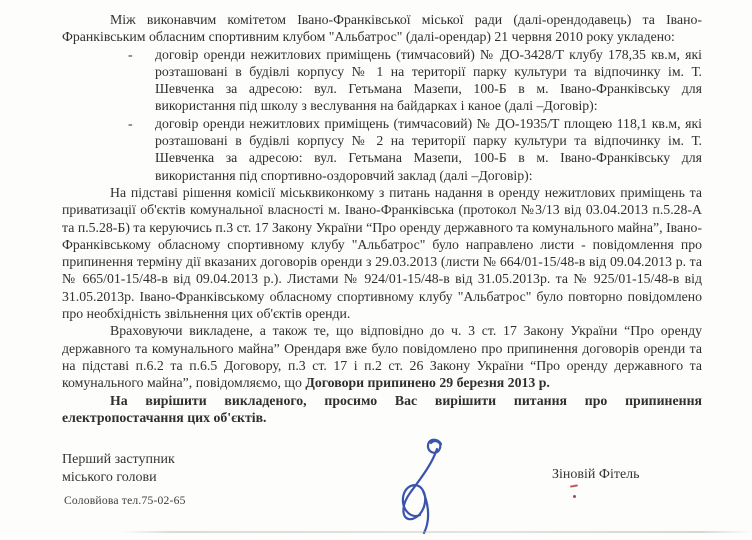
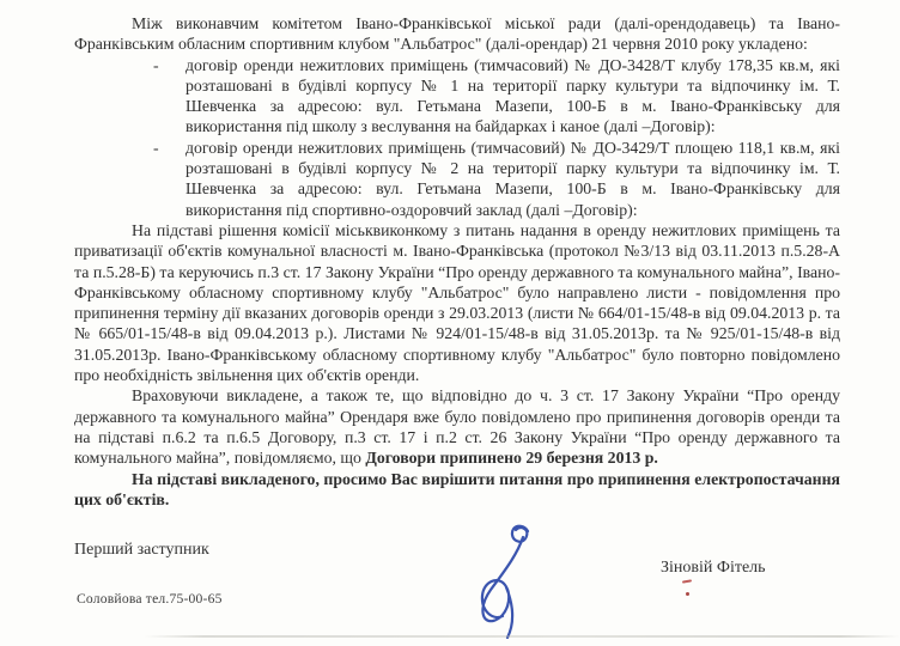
  Між виконавчим комітетом Івано-Франківської міської ради (далі-орендодавець) та Івано-Франківським обласним спортивним клубом "Альбатрос" (далі-орендар) 21 червня 2010 року укладено:
  -
  договір оренди нежитлових приміщень (тимчасовий) № ДО-3428/Т клубу 178,35 кв.м, які розташовані в будівлі корпусу № 1 на території парку культури та відпочинку ім. Т. Шевченка за адресою: вул. Гетьмана Мазепи, 100-Б в м. Івано-Франківську для використання під школу з веслування на байдарках і каное (далі –Договір):
  -
- договір оренди нежитлових приміщень (тимчасовий) № ДО-1935/Т площею 118,1 кв.м, які розташовані в будівлі корпусу № 2 на території парку культури та відпочинку ім. Т. Шевченка за адресою: вул. Гетьмана Мазепи, 100-Б в м. Івано-Франківську для використання під спортивно-оздоровчий заклад (далі –Договір):
+ договір оренди нежитлових приміщень (тимчасовий) № ДО-3429/Т площею 118,1 кв.м, які розташовані в будівлі корпусу № 2 на території парку культури та відпочинку ім. Т. Шевченка за адресою: вул. Гетьмана Мазепи, 100-Б в м. Івано-Франківську для використання під спортивно-оздоровчий заклад (далі –Договір):
- На підставі рішення комісії міськвиконкому з питань надання в оренду нежитлових приміщень та приватизації об'єктів комунальної власності м. Івано-Франківська (протокол №3/13 від 03.04.2013 п.5.28-А та п.5.28-Б) та керуючись п.3 ст. 17 Закону України “Про оренду державного та комунального майна”, Івано-Франківському обласному спортивному клубу "Альбатрос" було направлено листи - повідомлення про припинення терміну дії вказаних договорів оренди з 29.03.2013 (листи № 664/01-15/48-в від 09.04.2013 р. та № 665/01-15/48-в від 09.04.2013 р.). Листами № 924/01-15/48-в від 31.05.2013р. та № 925/01-15/48-в від 31.05.2013р. Івано-Франківському обласному спортивному клубу "Альбатрос" було повторно повідомлено про необхідність звільнення цих об'єктів оренди.
+ На підставі рішення комісії міськвиконкому з питань надання в оренду нежитлових приміщень та приватизації об'єктів комунальної власності м. Івано-Франківська (протокол №3/13 від 03.11.2013 п.5.28-А та п.5.28-Б) та керуючись п.3 ст. 17 Закону України “Про оренду державного та комунального майна”, Івано-Франківському обласному спортивному клубу "Альбатрос" було направлено листи - повідомлення про припинення терміну дії вказаних договорів оренди з 29.03.2013 (листи № 664/01-15/48-в від 09.04.2013 р. та № 665/01-15/48-в від 09.04.2013 р.). Листами № 924/01-15/48-в від 31.05.2013р. та № 925/01-15/48-в від 31.05.2013р. Івано-Франківському обласному спортивному клубу "Альбатрос" було повторно повідомлено про необхідність звільнення цих об'єктів оренди.
  Враховуючи викладене, а також те, що відповідно до ч. 3 ст. 17 Закону України “Про оренду державного та комунального майна” Орендаря вже було повідомлено про припинення договорів оренди та на підставі п.6.2 та п.6.5 Договору, п.3 ст. 17 і п.2 ст. 26 Закону України “Про оренду державного та комунального майна”, повідомляємо, що Договори припинено 29 березня 2013 р.
- На вирішити викладеного, просимо Вас вирішити питання про припинення електропостачання цих об'єктів.
+ На підставі викладеного, просимо Вас вирішити питання про припинення електропостачання цих об'єктів.
  Перший заступник
- міського голови
  Зіновій Фітель
- Соловйова тел.75-02-65
+ Соловйова тел.75-00-65
